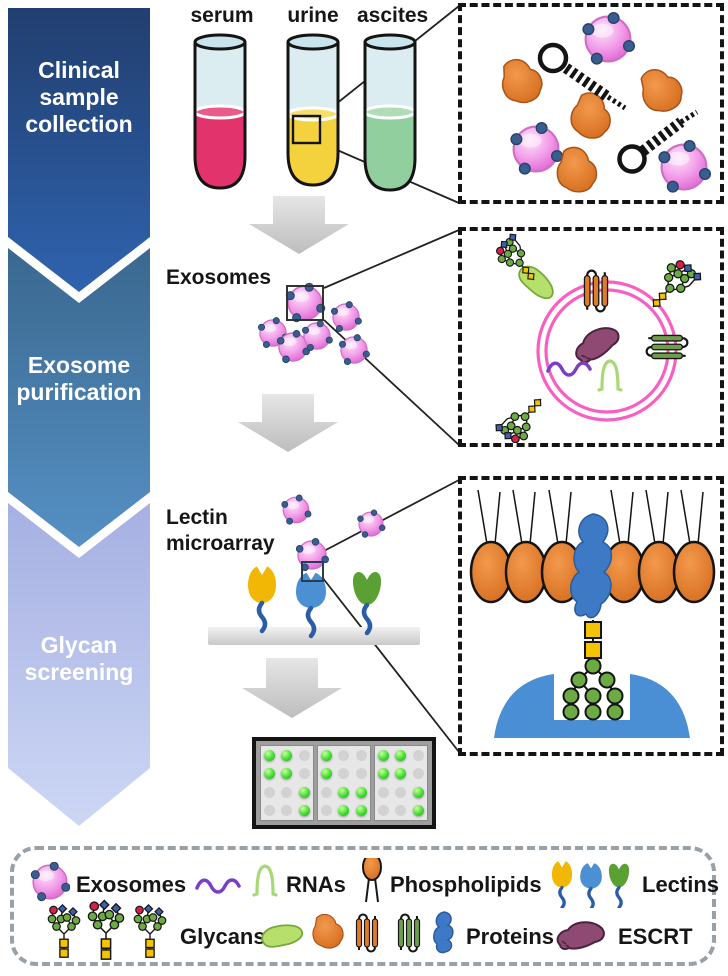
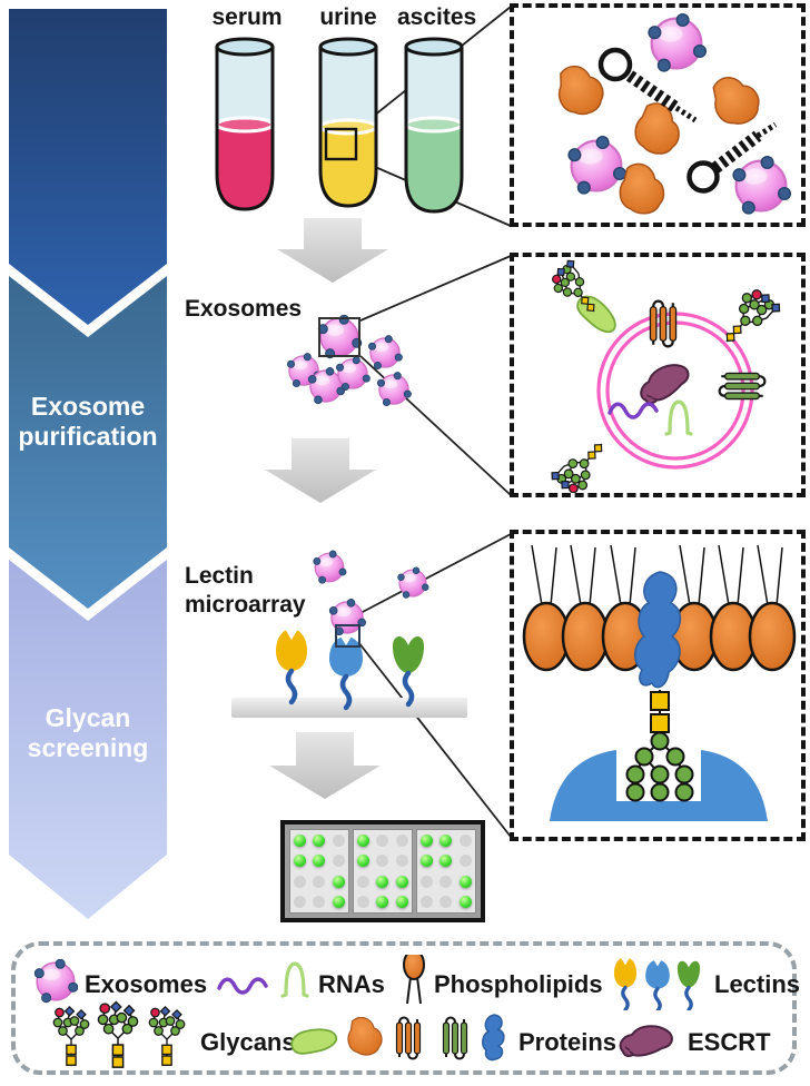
- Clinical sample collection
  Exosome purification
  Glycan screening
  serum
  urine
  ascites
  Exosomes
  Lectin
  microarray
  Exosomes
  RNAs
  Phospholipids
  Lectins
  Glycans
  Proteins
  ESCRT
